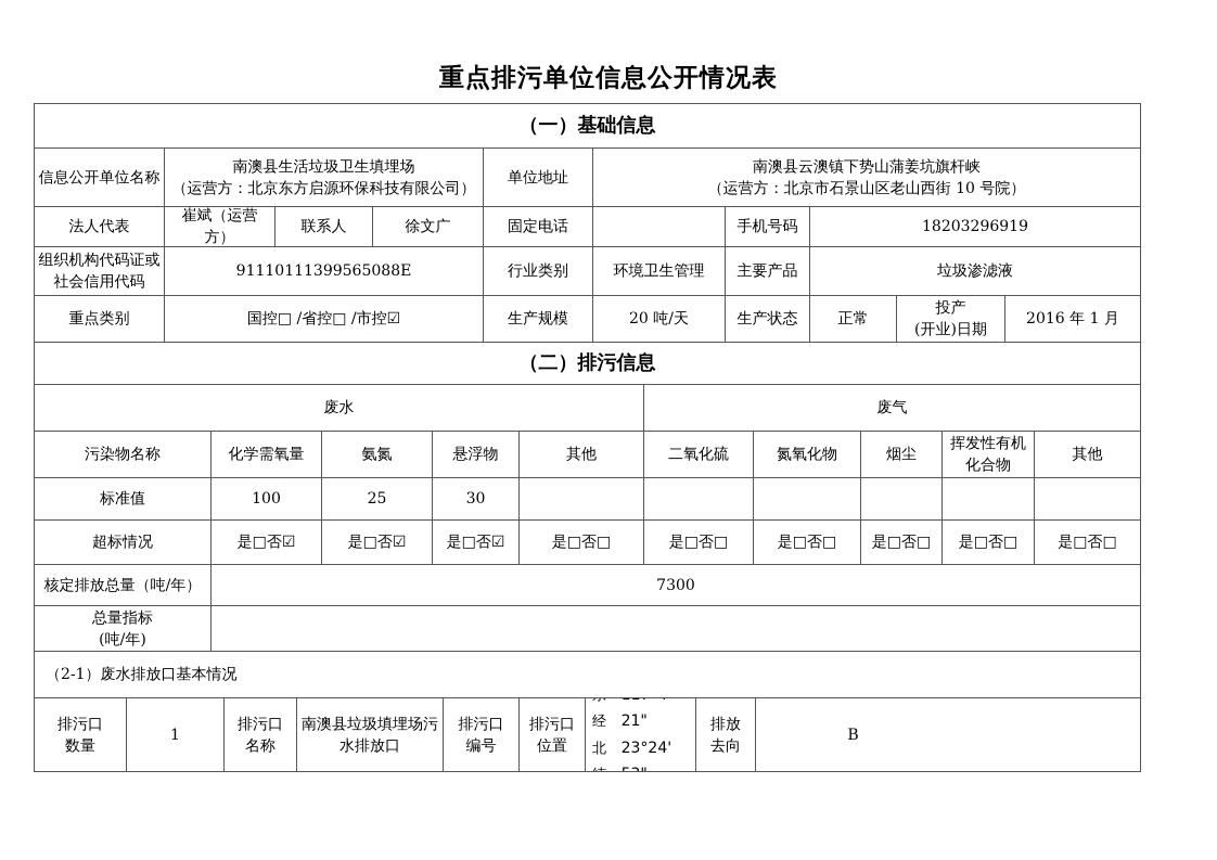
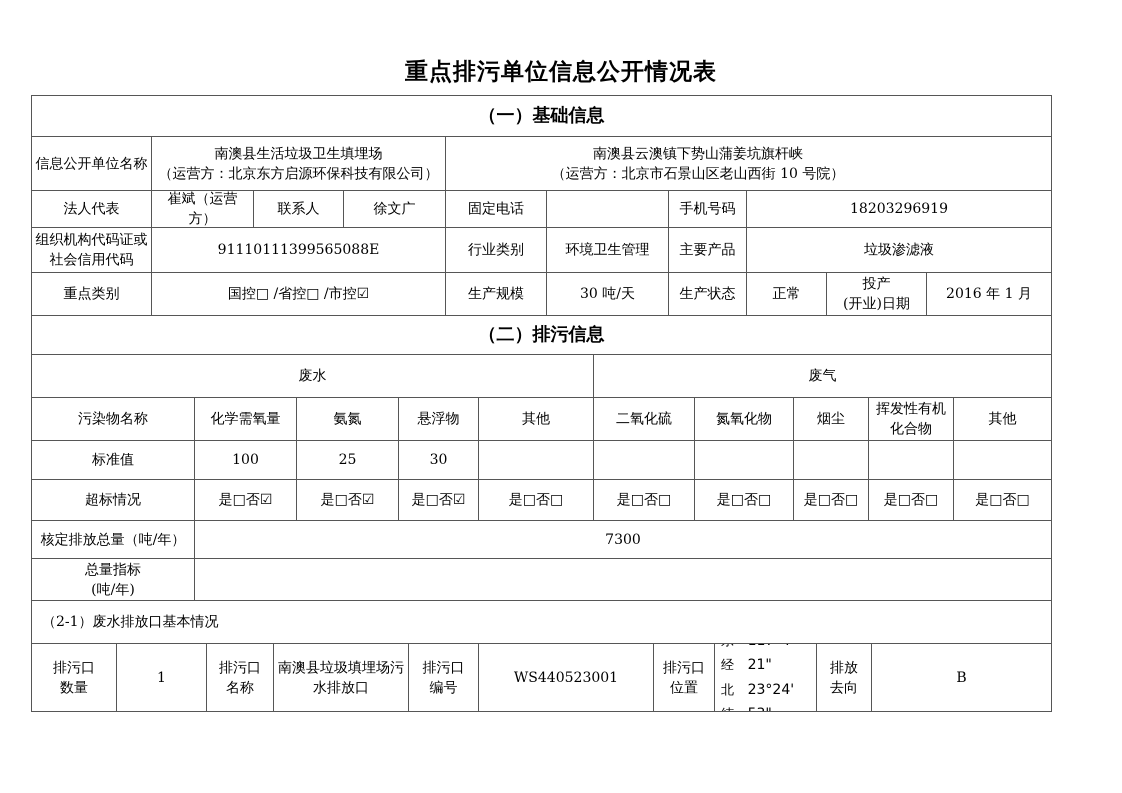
  重点排污单位信息公开情况表
  （一）基础信息
  信息公开单位名称
  南澳县生活垃圾卫生填埋场
  （运营方：北京东方启源环保科技有限公司）
- 单位地址
  南澳县云澳镇下势山蒲姜坑旗杆峡
  （运营方：北京市石景山区老山西街 10 号院）
  法人代表
  崔斌（运营方）
  联系人
  徐文广
  固定电话
  手机号码
  18203296919
  组织机构代码证或
  社会信用代码
  91110111399565088E
  行业类别
  环境卫生管理
  主要产品
  垃圾渗滤液
  重点类别
  国控□ /省控□ /市控☑
  生产规模
- 20 吨/天
+ 30 吨/天
  生产状态
  正常
  投产
  (开业)日期
  2016 年 1 月
  （二）排污信息
  废水
  废气
  污染物名称
  化学需氧量
  氨氮
  悬浮物
  其他
  二氧化硫
  氮氧化物
  烟尘
  挥发性有机
  化合物
  其他
  标准值
  100
  25
  30
  超标情况
  是□否☑
  是□否☑
  是□否☑
  是□否□
  是□否□
  是□否□
  是□否□
  是□否□
  是□否□
  核定排放总量（吨/年）
  7300
  总量指标
  (吨/年)
  （2-1）废水排放口基本情况
  排污口
  数量
  1
  排污口
  名称
  南澳县垃圾填埋场污
  水排放口
  排污口
  编号
+ WS440523001
  排污口
  位置
  排放
  去向
  B
